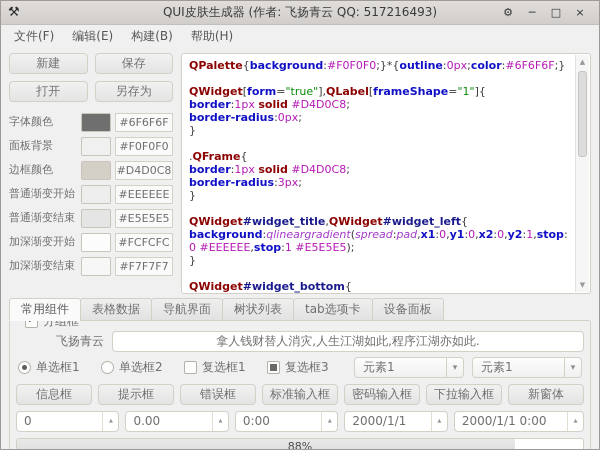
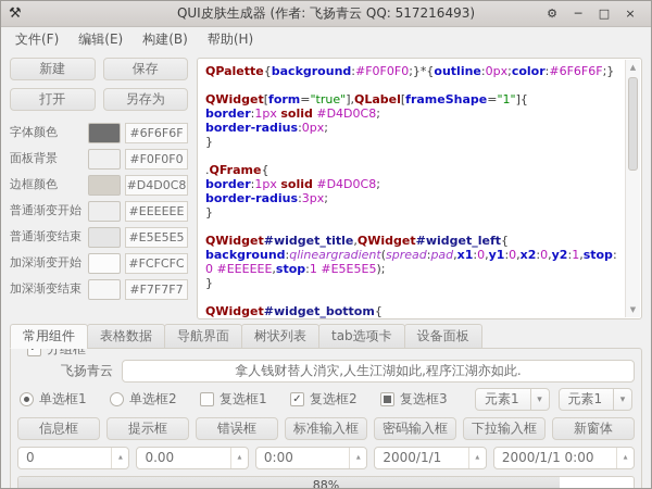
  ⚒
  QUI皮肤生成器 (作者: 飞扬青云 QQ: 517216493)
  ⚙
  ─
  □
  ×
  文件(F)
  编辑(E)
  构建(B)
  帮助(H)
  新建
  保存
  打开
  另存为
  字体颜色
  #6F6F6F
  面板背景
  #F0F0F0
  边框颜色
  #D4D0C8
  普通渐变开始
  #EEEEEE
  普通渐变结束
  #E5E5E5
  加深渐变开始
  #FCFCFC
  加深渐变结束
  #F7F7F7
  QPalette{background:#F0F0F0;}*{outline:0px;color:#6F6F6F;}
  QWidget[form="true"],QLabel[frameShape="1"]{
  border:1px solid #D4D0C8;
  border-radius:0px;
  }
  .QFrame{
  border:1px solid #D4D0C8;
  border-radius:3px;
  }
  QWidget#widget_title,QWidget#widget_left{
  background:qlineargradient(spread:pad,x1:0,y1:0,x2:0,y2:1,stop:0 #EEEEEE,stop:1 #E5E5E5);
  }
  QWidget#widget_bottom{
  ▲
  ▼
  常用组件
  表格数据
  导航界面
  树状列表
  tab选项卡
  设备面板
  飞扬青云
  拿人钱财替人消灾,人生江湖如此,程序江湖亦如此.
  单选框1
  单选框2
  复选框1
+ ✓
+ 复选框2
  复选框3
  元素1
  ▾
  元素1
  ▾
  信息框
  提示框
  错误框
  标准输入框
  密码输入框
  下拉输入框
  新窗体
  0
  0.00
  0:00
  2000/1/1
  2000/1/1 0:00
  88%
